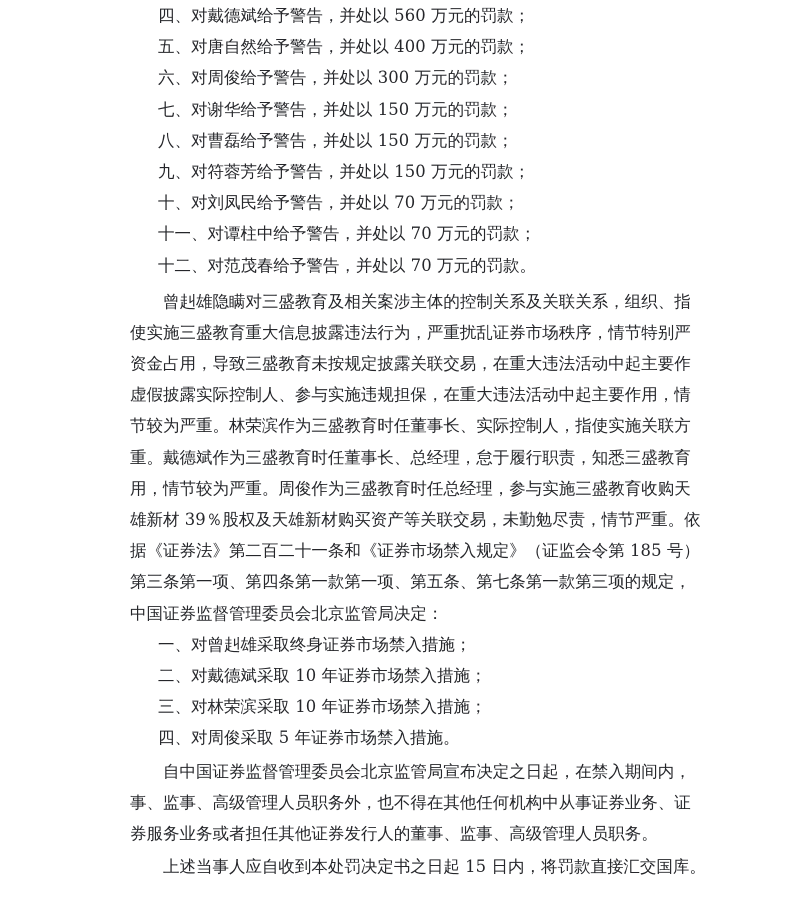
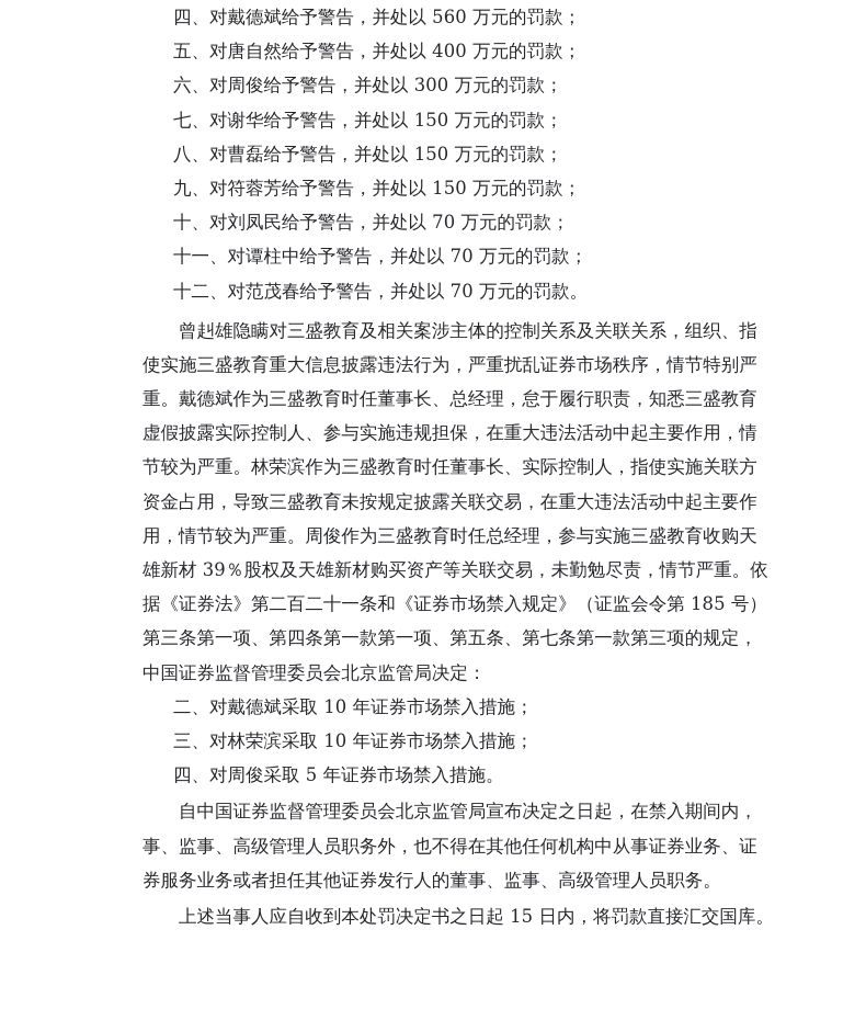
  四、对戴德斌给予警告，并处以 560 万元的罚款；
  五、对唐自然给予警告，并处以 400 万元的罚款；
  六、对周俊给予警告，并处以 300 万元的罚款；
  七、对谢华给予警告，并处以 150 万元的罚款；
  八、对曹磊给予警告，并处以 150 万元的罚款；
  九、对符蓉芳给予警告，并处以 150 万元的罚款；
  十、对刘凤民给予警告，并处以 70 万元的罚款；
  十一、对谭柱中给予警告，并处以 70 万元的罚款；
  十二、对范茂春给予警告，并处以 70 万元的罚款。
  曾赳雄隐瞒对三盛教育及相关案涉主体的控制关系及关联关系，组织、指
  使实施三盛教育重大信息披露违法行为，严重扰乱证券市场秩序，情节特别严
- 资金占用，导致三盛教育未按规定披露关联交易，在重大违法活动中起主要作
+ 重。戴德斌作为三盛教育时任董事长、总经理，怠于履行职责，知悉三盛教育
  虚假披露实际控制人、参与实施违规担保，在重大违法活动中起主要作用，情
  节较为严重。林荣滨作为三盛教育时任董事长、实际控制人，指使实施关联方
- 重。戴德斌作为三盛教育时任董事长、总经理，怠于履行职责，知悉三盛教育
+ 资金占用，导致三盛教育未按规定披露关联交易，在重大违法活动中起主要作
  用，情节较为严重。周俊作为三盛教育时任总经理，参与实施三盛教育收购天
  雄新材 39％股权及天雄新材购买资产等关联交易，未勤勉尽责，情节严重。依
  据《证券法》第二百二十一条和《证券市场禁入规定》（证监会令第 185 号）
  第三条第一项、第四条第一款第一项、第五条、第七条第一款第三项的规定，
  中国证券监督管理委员会北京监管局决定：
- 一、对曾赳雄采取终身证券市场禁入措施；
  二、对戴德斌采取 10 年证券市场禁入措施；
  三、对林荣滨采取 10 年证券市场禁入措施；
  四、对周俊采取 5 年证券市场禁入措施。
  自中国证券监督管理委员会北京监管局宣布决定之日起，在禁入期间内，
  事、监事、高级管理人员职务外，也不得在其他任何机构中从事证券业务、证
  券服务业务或者担任其他证券发行人的董事、监事、高级管理人员职务。
  上述当事人应自收到本处罚决定书之日起 15 日内，将罚款直接汇交国库。
